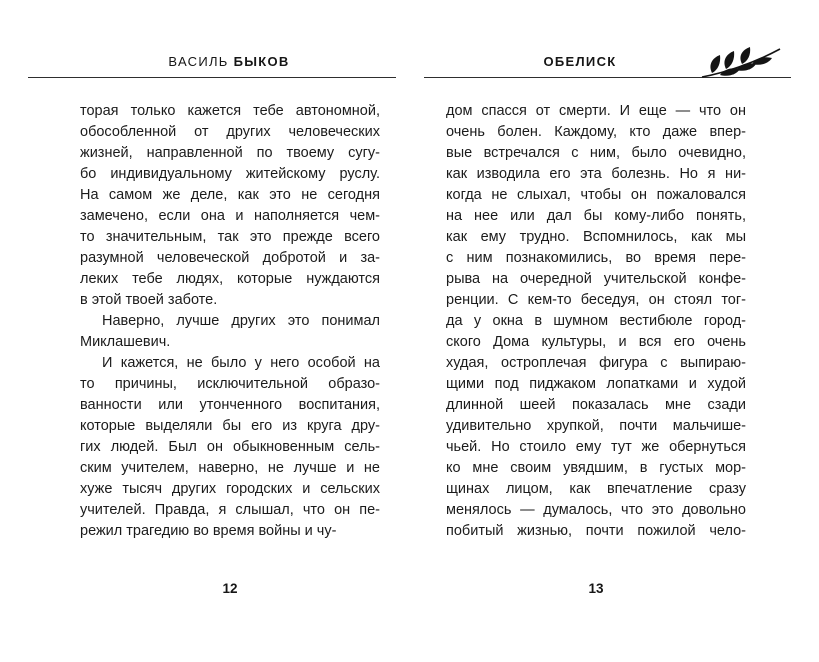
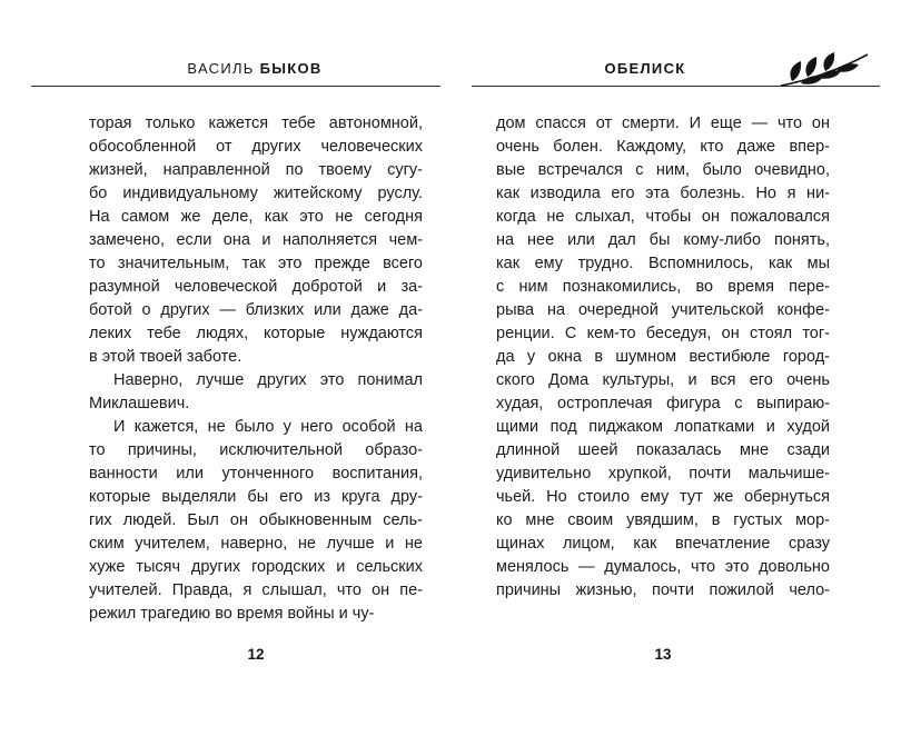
  ВАСИЛЬ БЫКОВ
  торая только кажется тебе автономной,
  обособленной от других человеческих
  жизней, направленной по твоему сугу-
  бо индивидуальному житейскому руслу.
  На самом же деле, как это не сегодня
  замечено, если она и наполняется чем-
  то значительным, так это прежде всего
  разумной человеческой добротой и за-
+ ботой о других — близких или даже да-
  леких тебе людях, которые нуждаются
  в этой твоей заботе.
  Наверно, лучше других это понимал
  Миклашевич.
  И кажется, не было у него особой на
  то причины, исключительной образо-
  ванности или утонченного воспитания,
  которые выделяли бы его из круга дру-
  гих людей. Был он обыкновенным сель-
  ским учителем, наверно, не лучше и не
  хуже тысяч других городских и сельских
  учителей. Правда, я слышал, что он пе-
  режил трагедию во время войны и чу-
  12
  ОБЕЛИСК
  дом спасся от смерти. И еще — что он
  очень болен. Каждому, кто даже впер-
  вые встречался с ним, было очевидно,
  как изводила его эта болезнь. Но я ни-
  когда не слыхал, чтобы он пожаловался
  на нее или дал бы кому-либо понять,
  как ему трудно. Вспомнилось, как мы
  с ним познакомились, во время пере-
  рыва на очередной учительской конфе-
  ренции. С кем-то беседуя, он стоял тог-
  да у окна в шумном вестибюле город-
  ского Дома культуры, и вся его очень
  худая, остроплечая фигура с выпираю-
  щими под пиджаком лопатками и худой
  длинной шеей показалась мне сзади
  удивительно хрупкой, почти мальчише-
  чьей. Но стоило ему тут же обернуться
  ко мне своим увядшим, в густых мор-
  щинах лицом, как впечатление сразу
  менялось — думалось, что это довольно
- побитый жизнью, почти пожилой чело-
+ причины жизнью, почти пожилой чело-
  13
